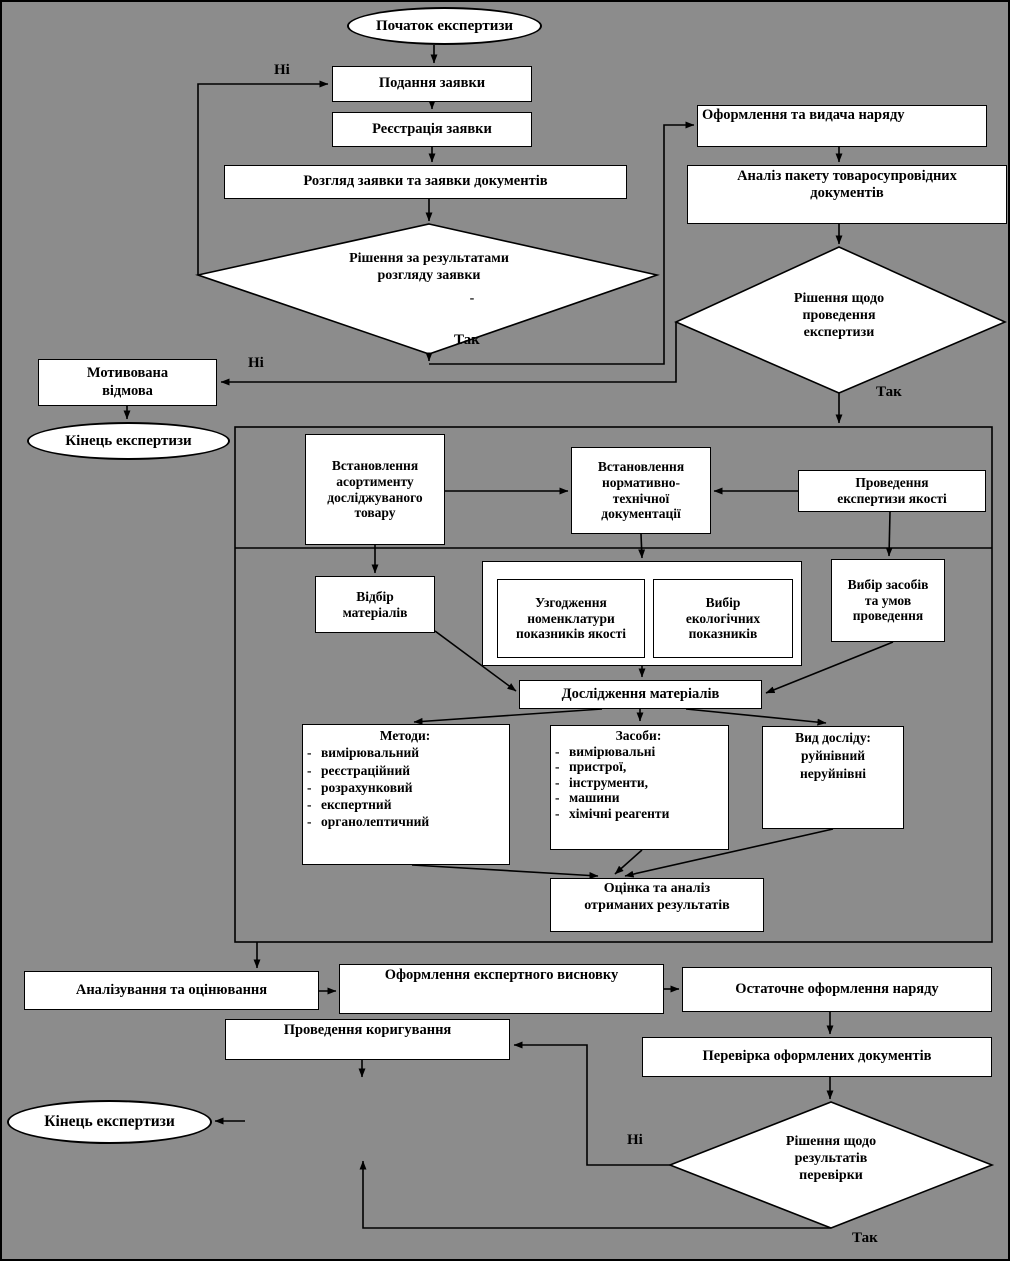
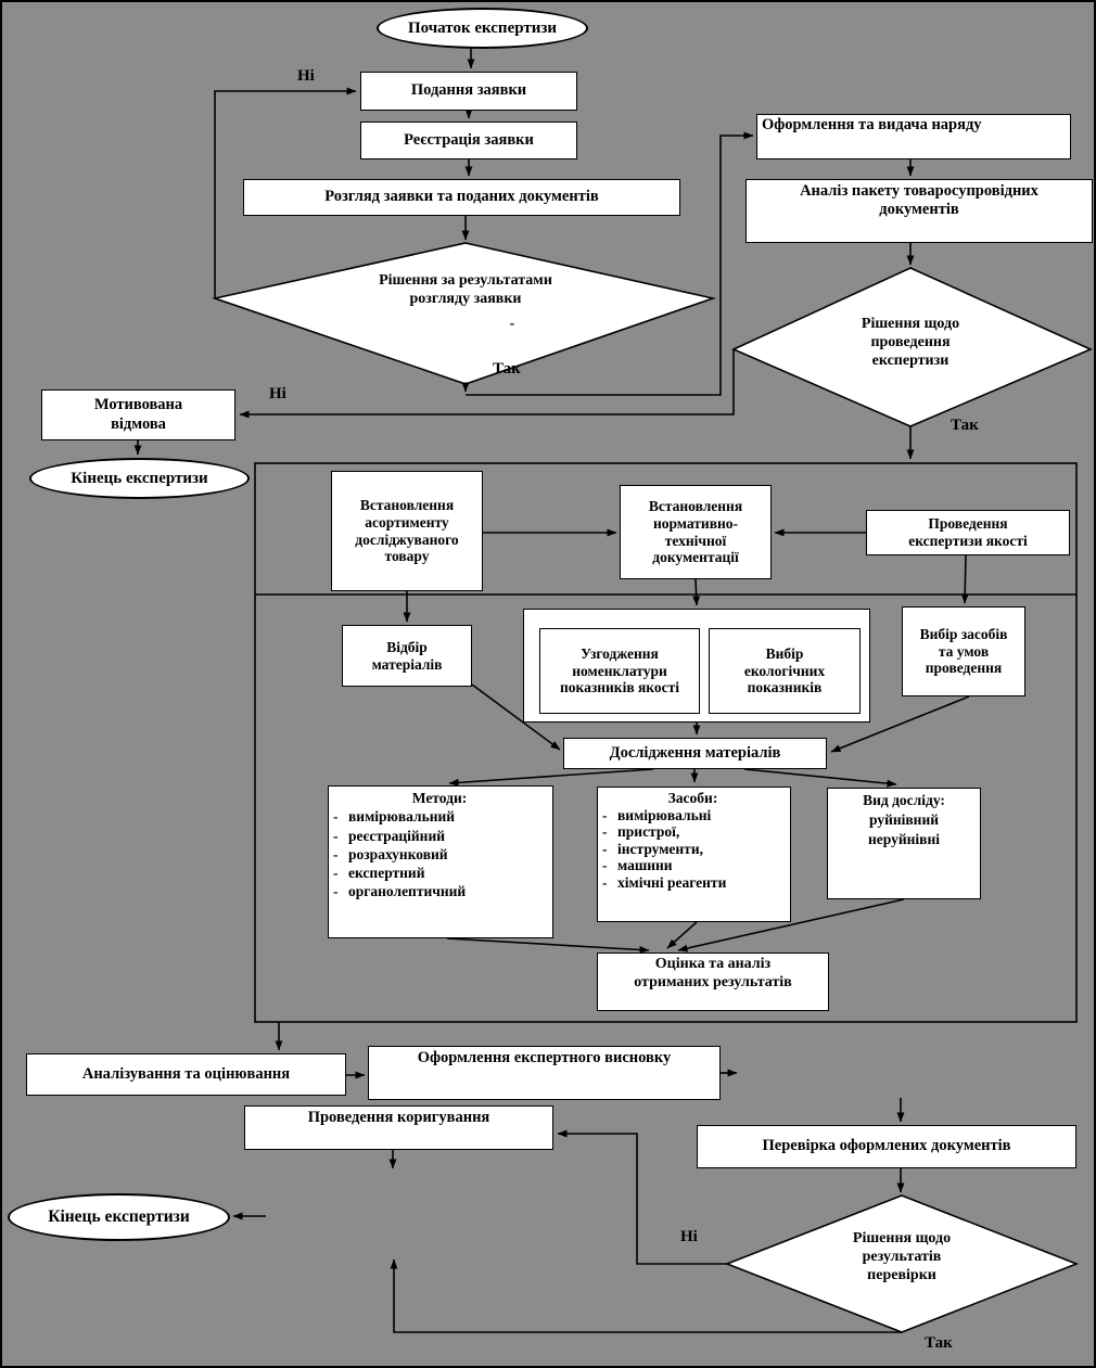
  Початок експертизи
  Кінець експертизи
  Кінець експертизи
  Подання заявки
  Реєстрація заявки
- Розгляд заявки та заявки документів
+ Розгляд заявки та поданих документів
  Рішення за результатами
  розгляду заявки
  -
  Рішення щодо
  проведення
  експертизи
  Рішення щодо
  результатів
  перевірки
  Ні
  Так
  Ні
  Так
  Ні
  Так
  Оформлення та видача наряду
  Аналіз пакету товаросупровідних
  документів
  Мотивована
  відмова
  Встановлення
  асортименту
  досліджуваного
  товару
  Встановлення
  нормативно-
  технічної
  документації
  Проведення
  експертизи якості
  Відбір
  матеріалів
  Узгодження
  номенклатури
  показників якості
  Вибір
  екологічних
  показників
  Вибір засобів
  та умов
  проведення
  Дослідження матеріалів
  Методи:
  -
  вимірювальний
  -
  реєстраційний
  -
  розрахунковий
  -
  експертний
  -
  органолептичний
  Засоби:
  -
  вимірювальні
  -
  пристрої,
  -
  інструменти,
  -
  машини
  -
  хімічні реагенти
  Вид досліду:
  руйнівний
  неруйнівні
  Оцінка та аналіз
  отриманих результатів
  Аналізування та оцінювання
  Оформлення експертного висновку
- Остаточне оформлення наряду
  Проведення коригування
  Перевірка оформлених документів
